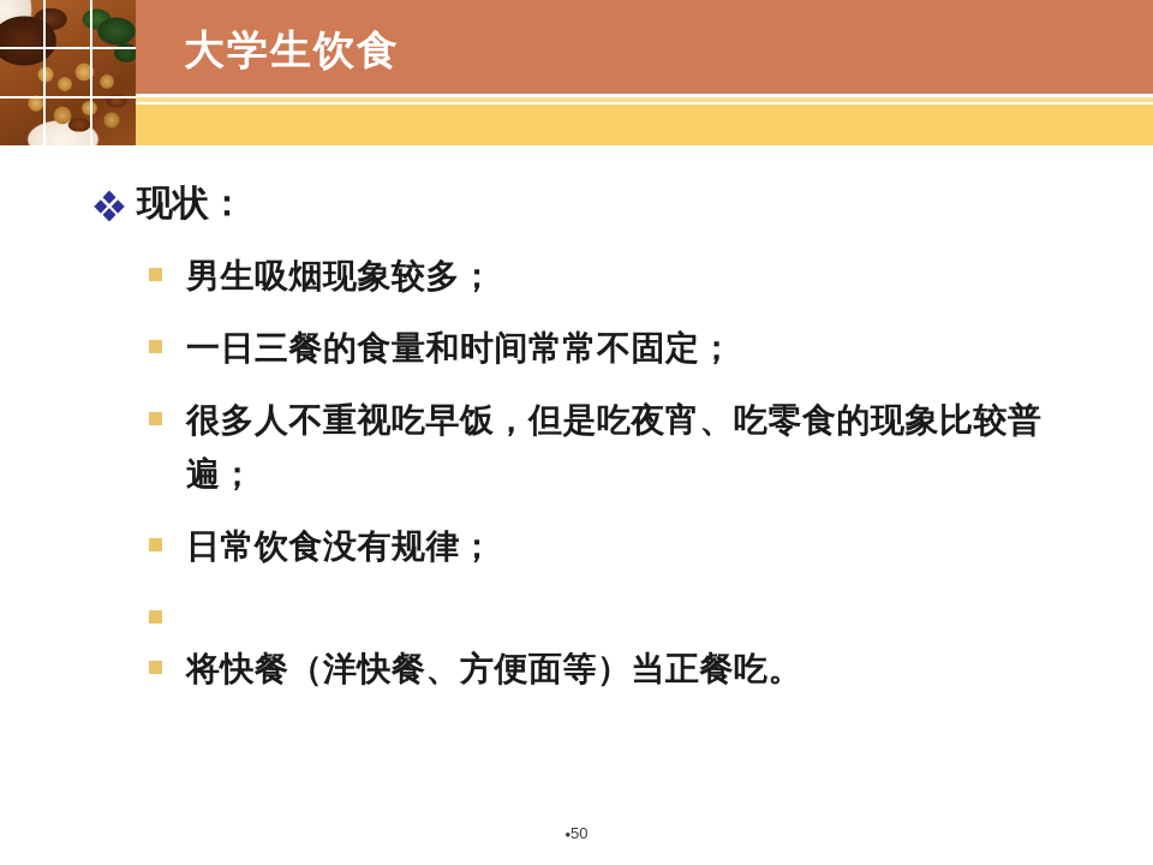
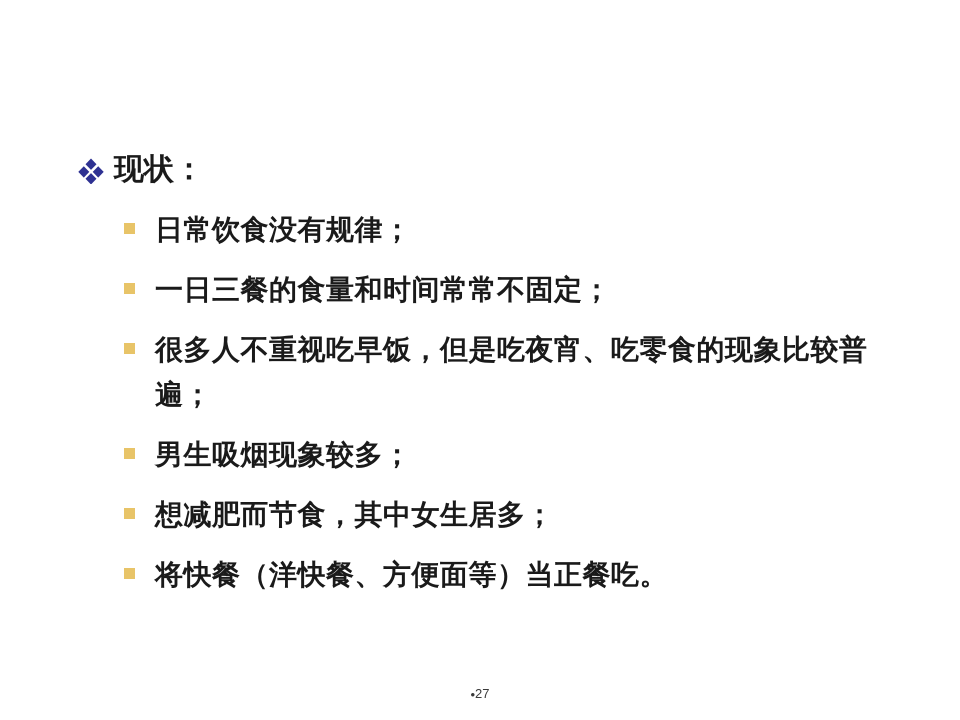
- 大学生饮食
  现状：
- 男生吸烟现象较多；
+ 日常饮食没有规律；
  一日三餐的食量和时间常常不固定；
  很多人不重视吃早饭，但是吃夜宵、吃零食的现象比较普遍；
- 日常饮食没有规律；
+ 男生吸烟现象较多；
+ 想减肥而节食，其中女生居多；
  将快餐（洋快餐、方便面等）当正餐吃。
- •50
+ •27
